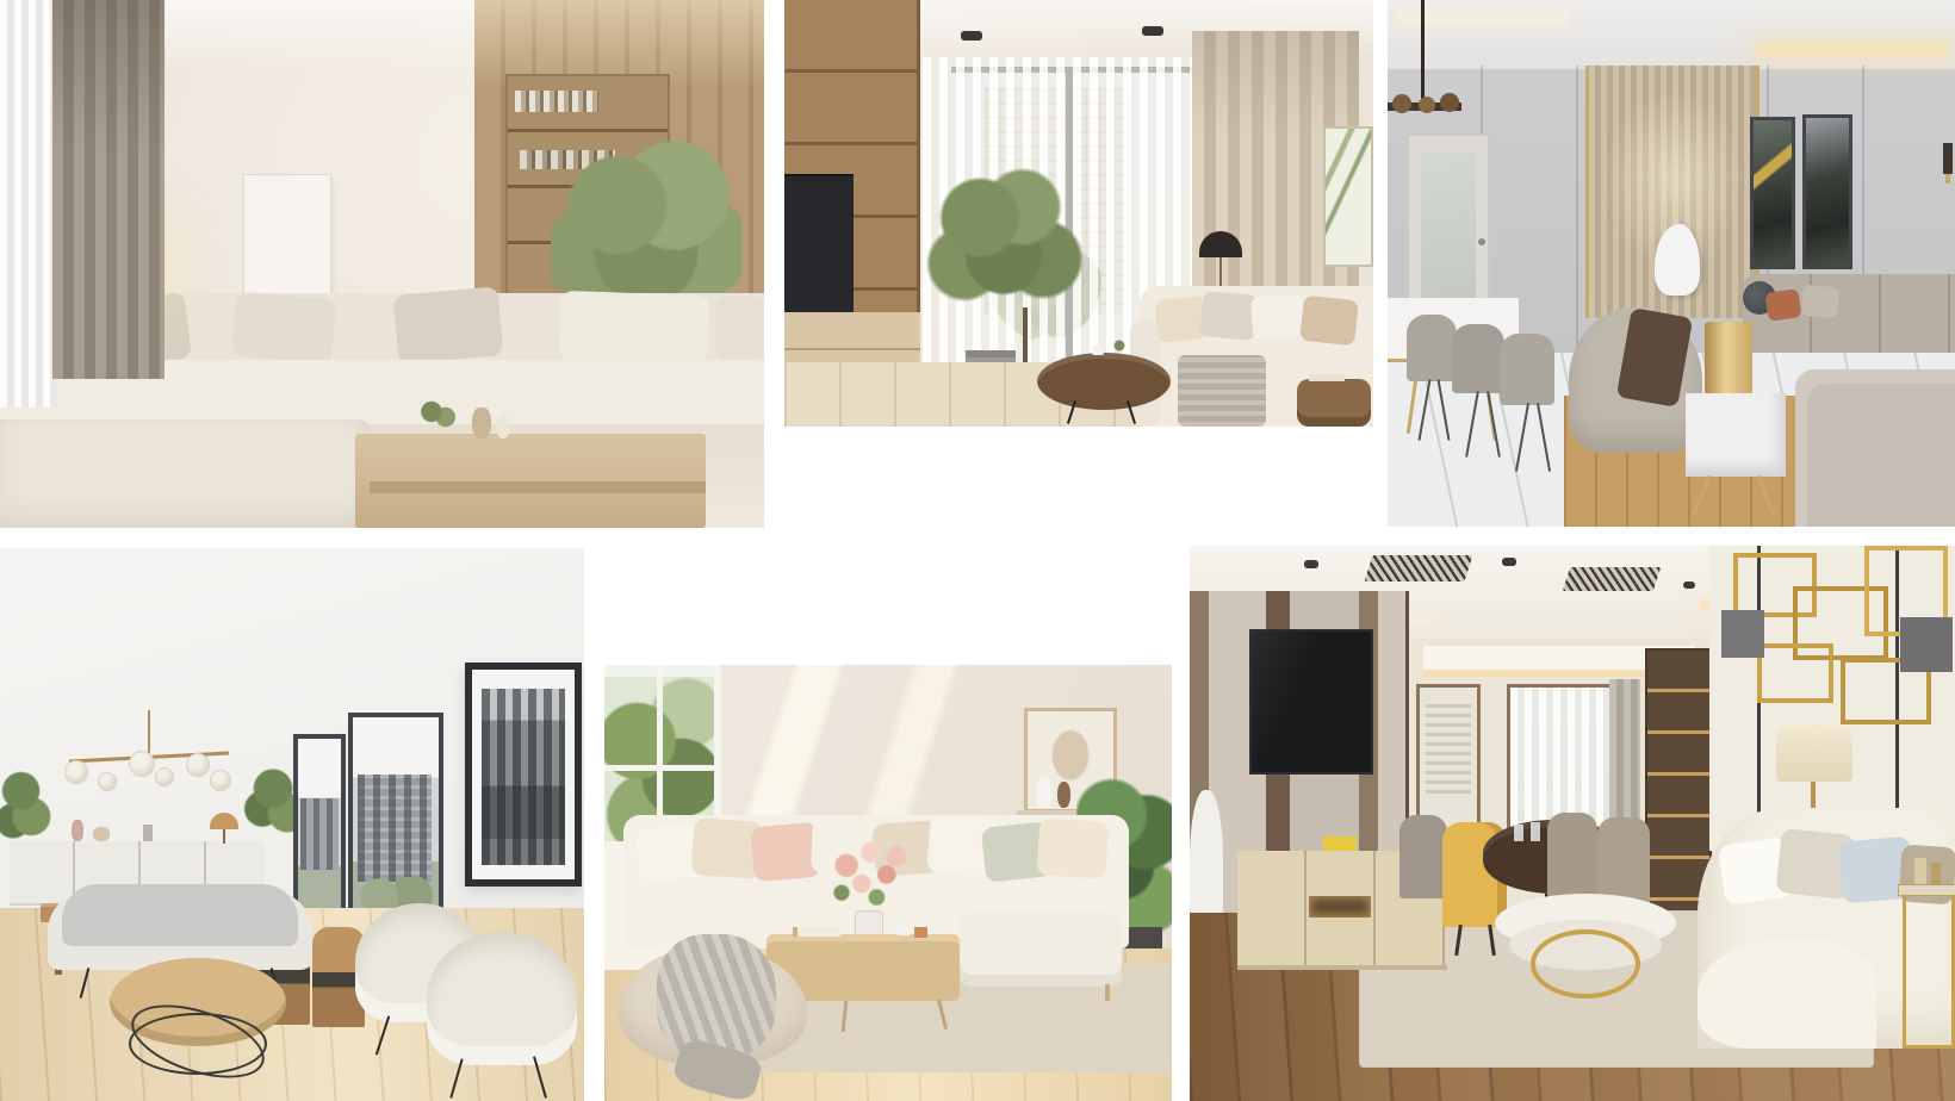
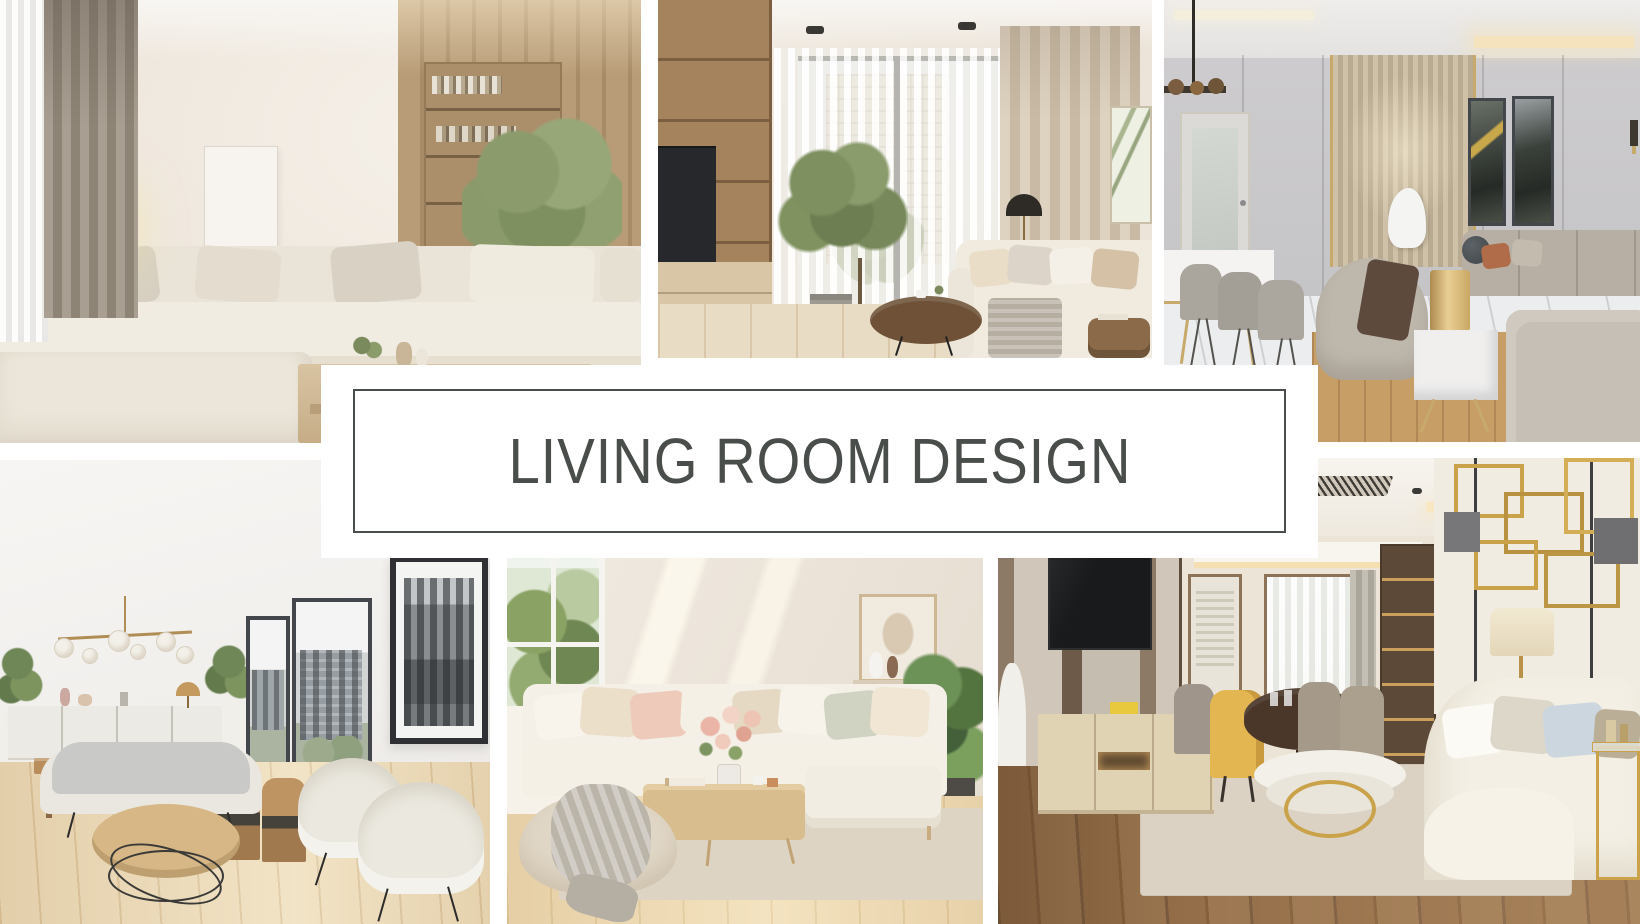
+ LIVING ROOM DESIGN
